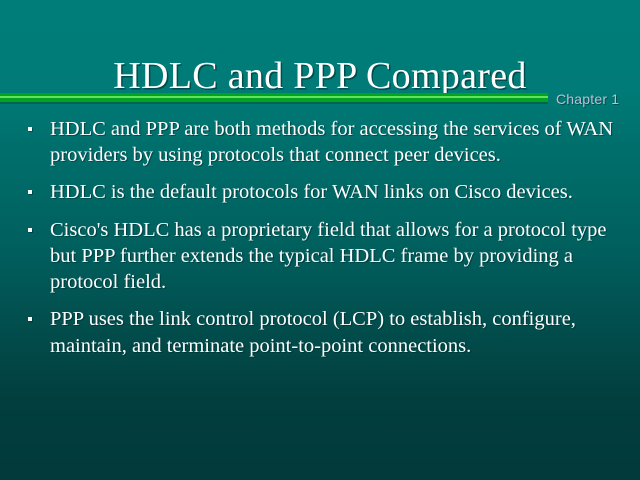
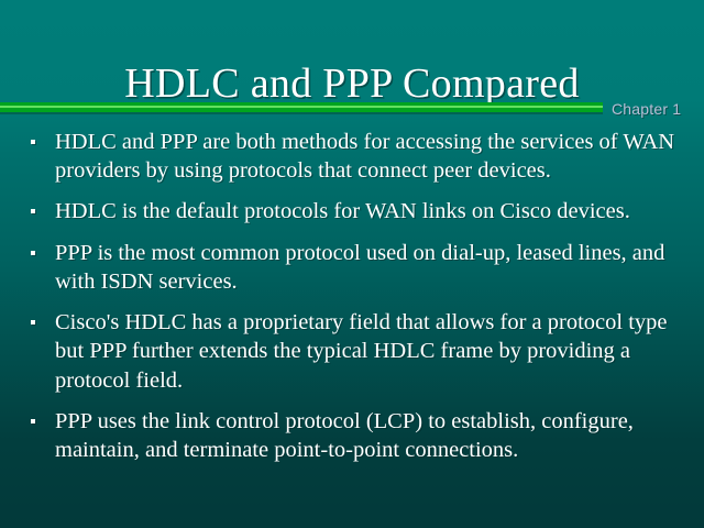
  HDLC and PPP Compared
  Chapter 1
  HDLC and PPP are both methods for accessing the services of WAN providers by using protocols that connect peer devices.
  HDLC is the default protocols for WAN links on Cisco devices.
+ PPP is the most common protocol used on dial-up, leased lines, and with ISDN services.
  Cisco's HDLC has a proprietary field that allows for a protocol type but PPP further extends the typical HDLC frame by providing a protocol field.
  PPP uses the link control protocol (LCP) to establish, configure, maintain, and terminate point-to-point connections.
